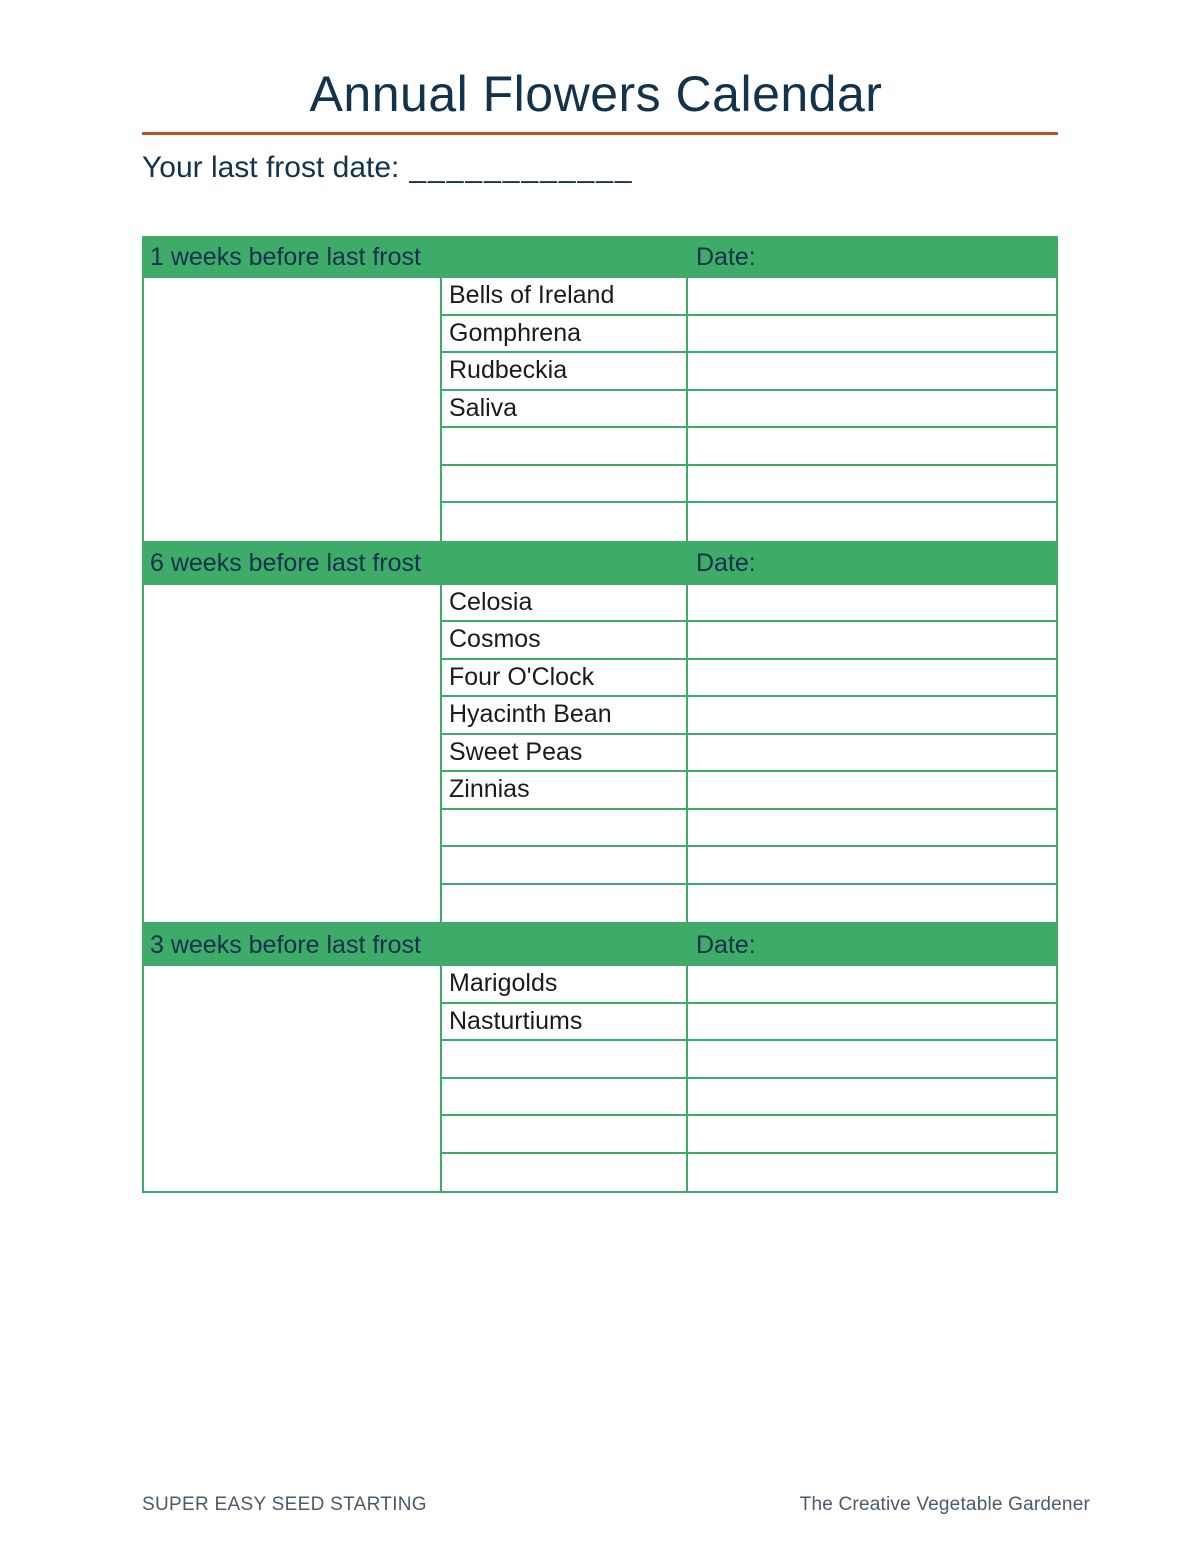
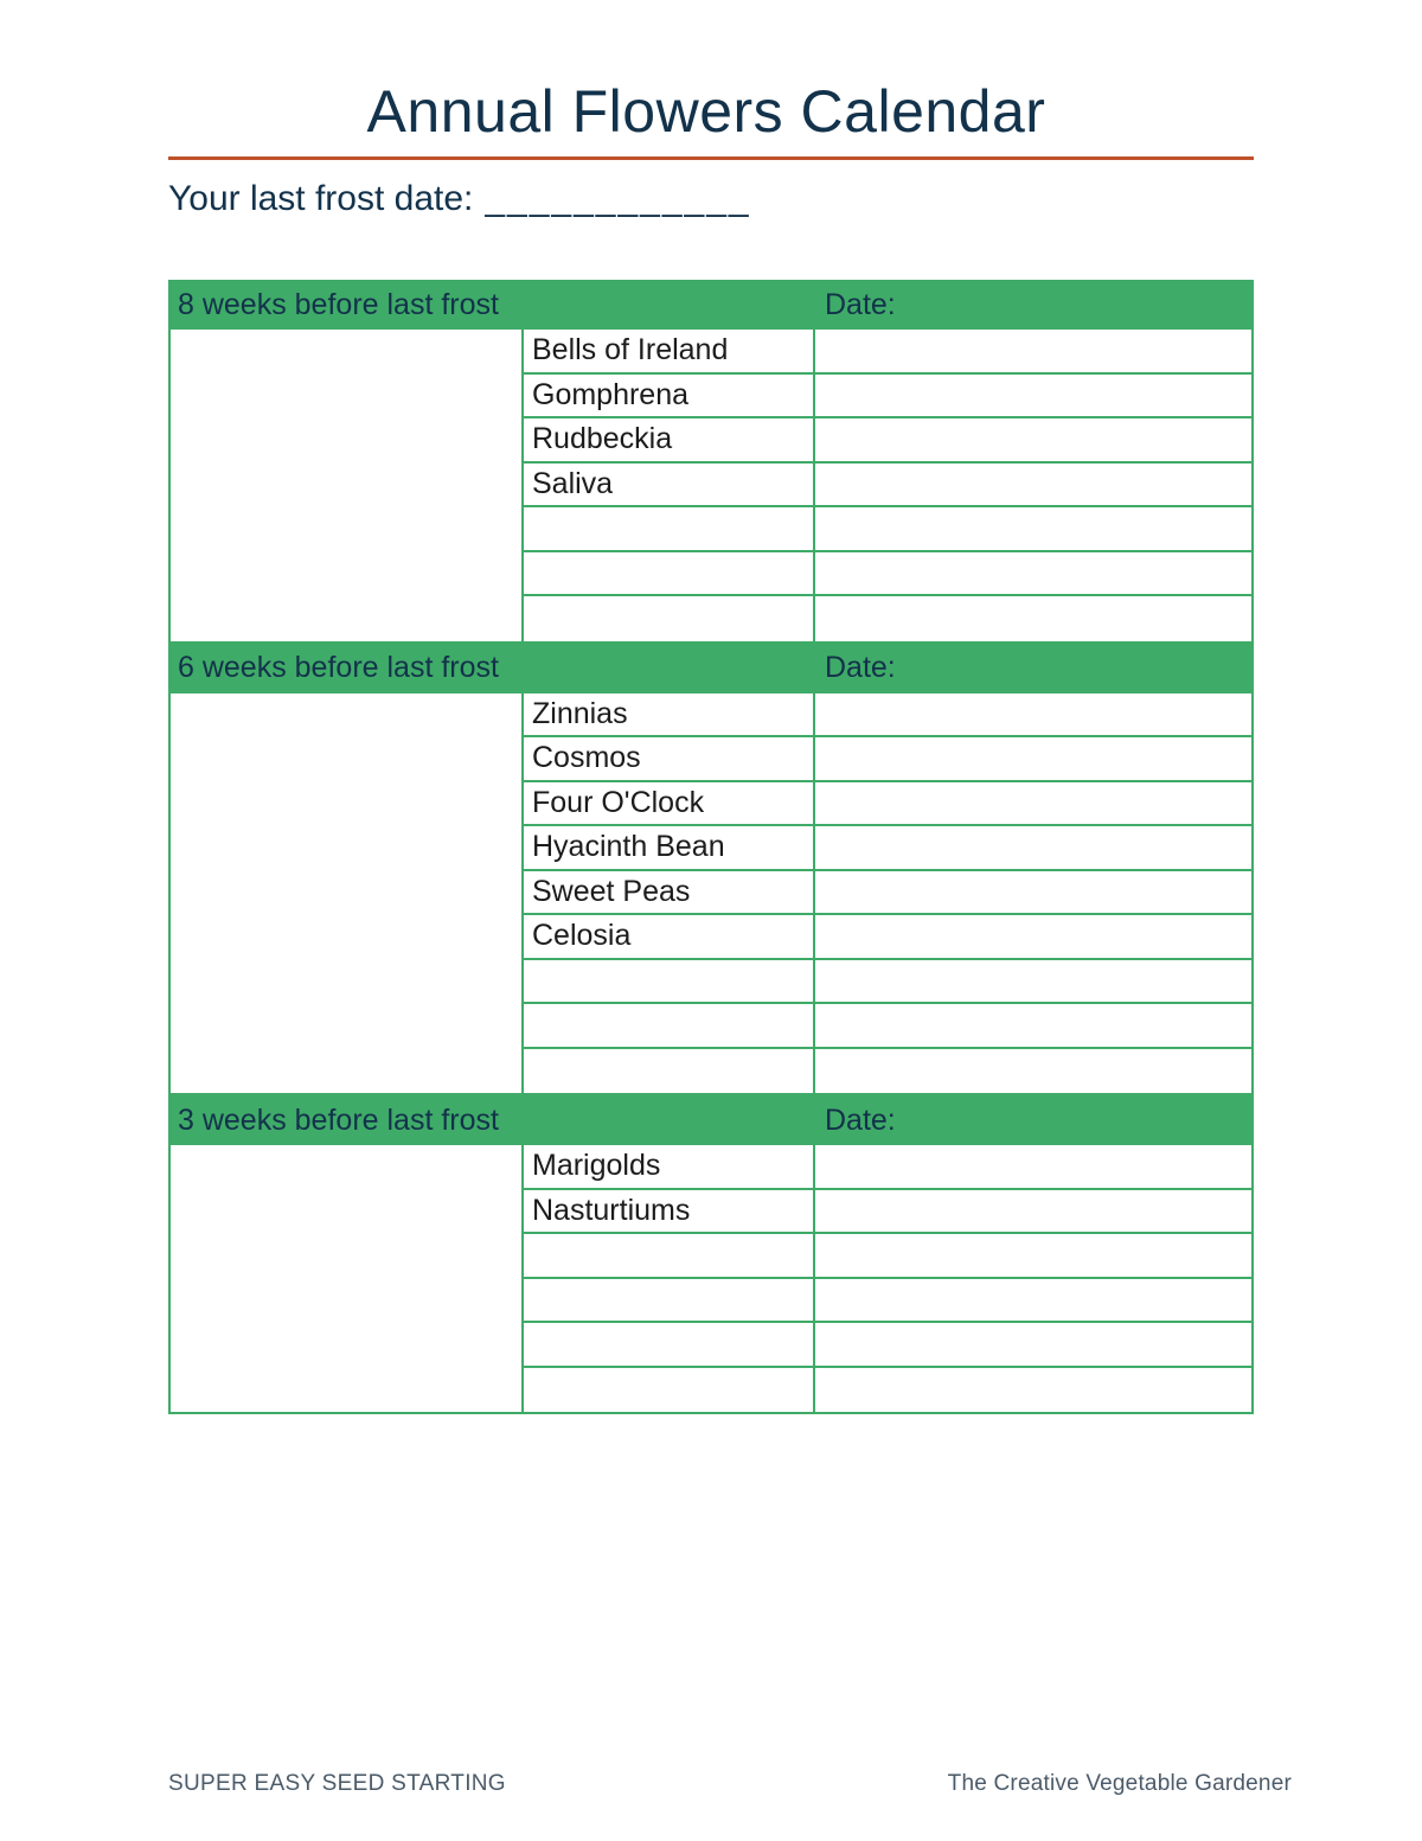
  Annual Flowers Calendar
  Your last frost date:
  ____________
- 1 weeks before last frost
+ 8 weeks before last frost
  Date:
  Bells of Ireland
  Gomphrena
  Rudbeckia
  Saliva
  6 weeks before last frost
  Date:
- Celosia
+ Zinnias
  Cosmos
  Four O'Clock
  Hyacinth Bean
  Sweet Peas
- Zinnias
+ Celosia
  3 weeks before last frost
  Date:
  Marigolds
  Nasturtiums
  SUPER EASY SEED STARTING
  The Creative Vegetable Gardener
